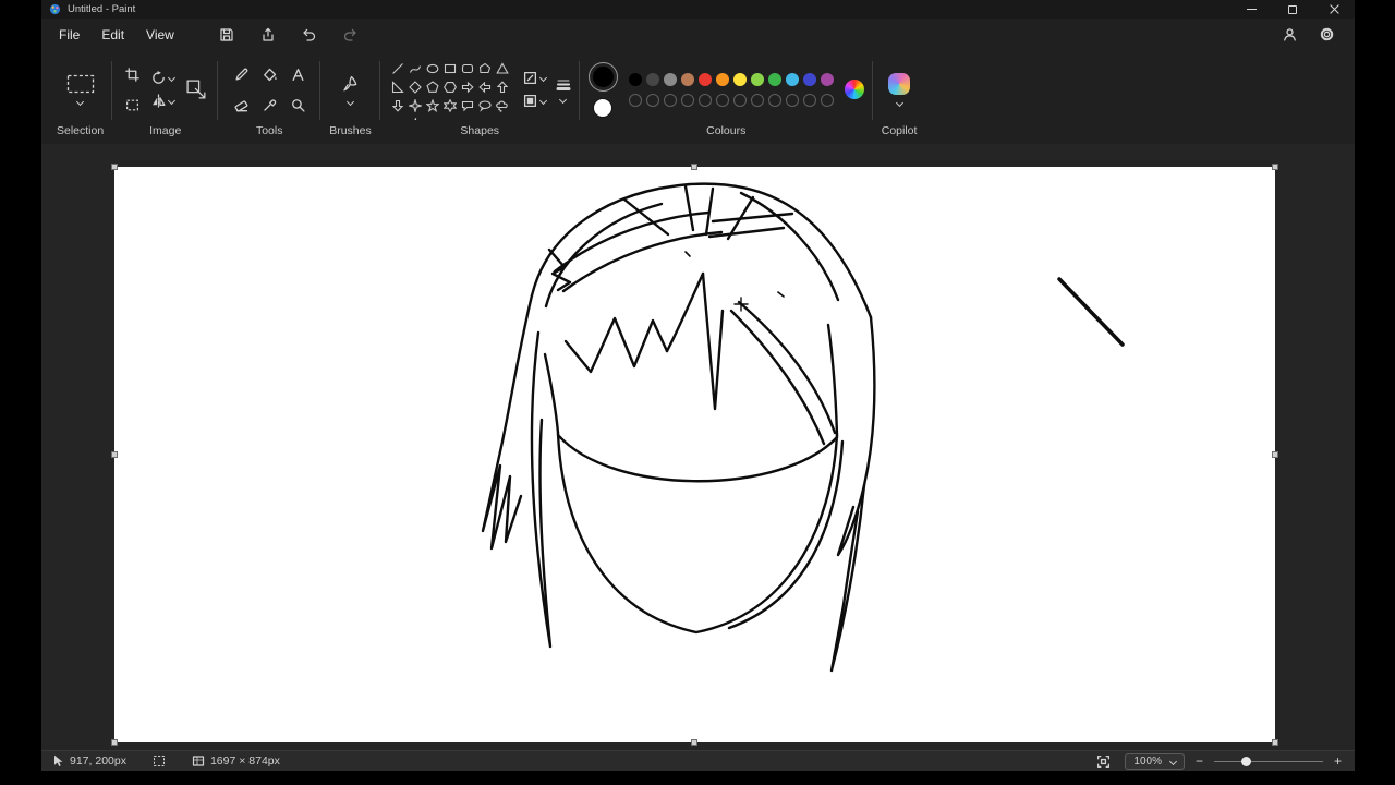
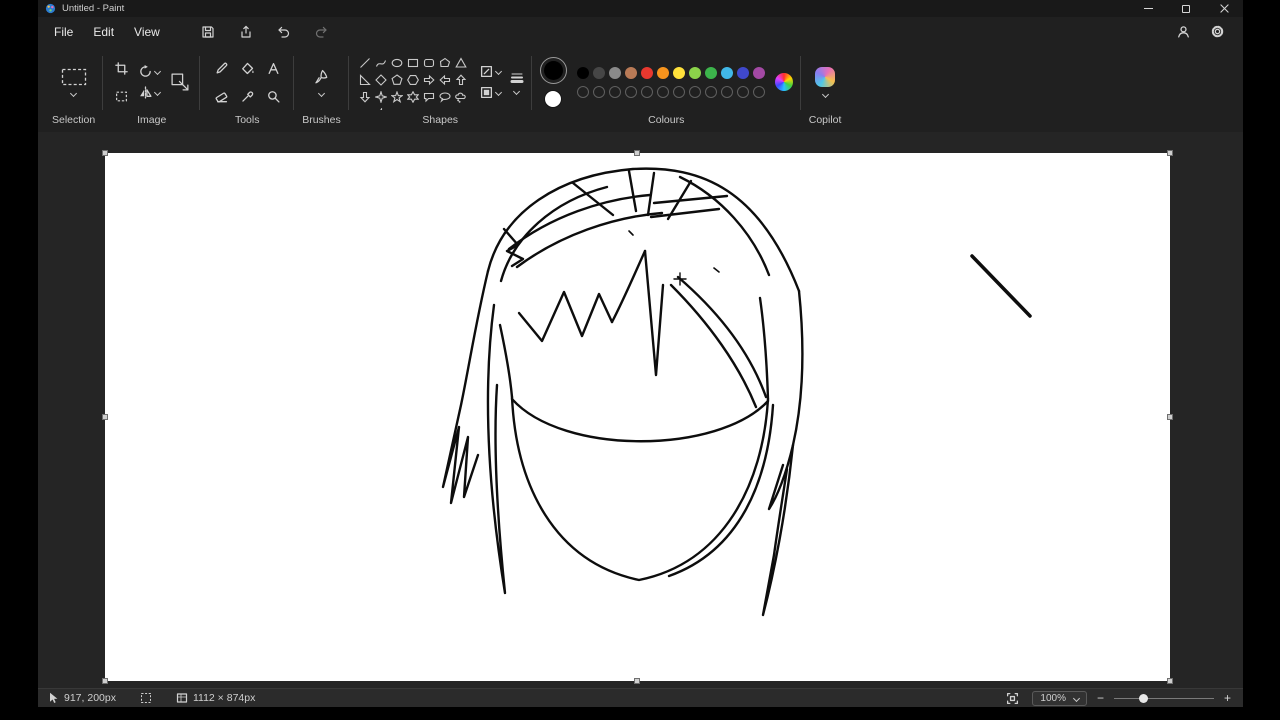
  Untitled - Paint
  File
  Edit
  View
  Selection
  Image
  Tools
  Brushes
  Shapes
  Colours
  Copilot
  917, 200px
- 1697 × 874px
+ 1112 × 874px
  100%
  −
  +
